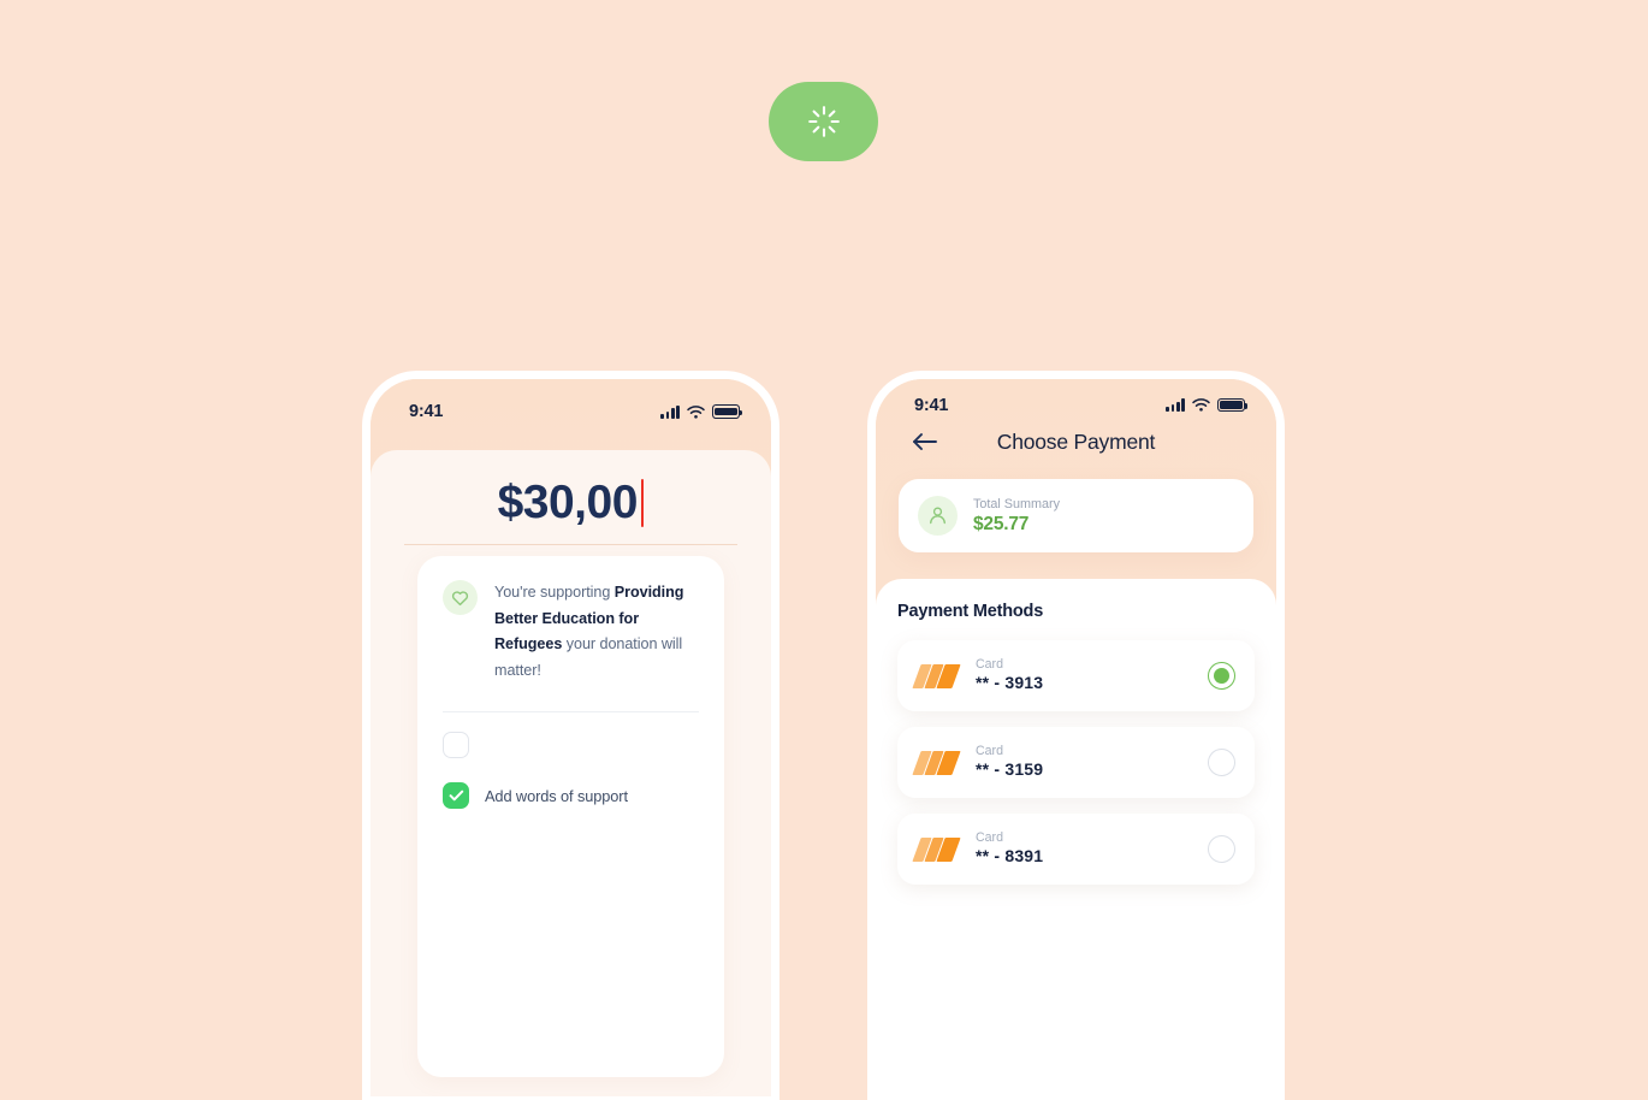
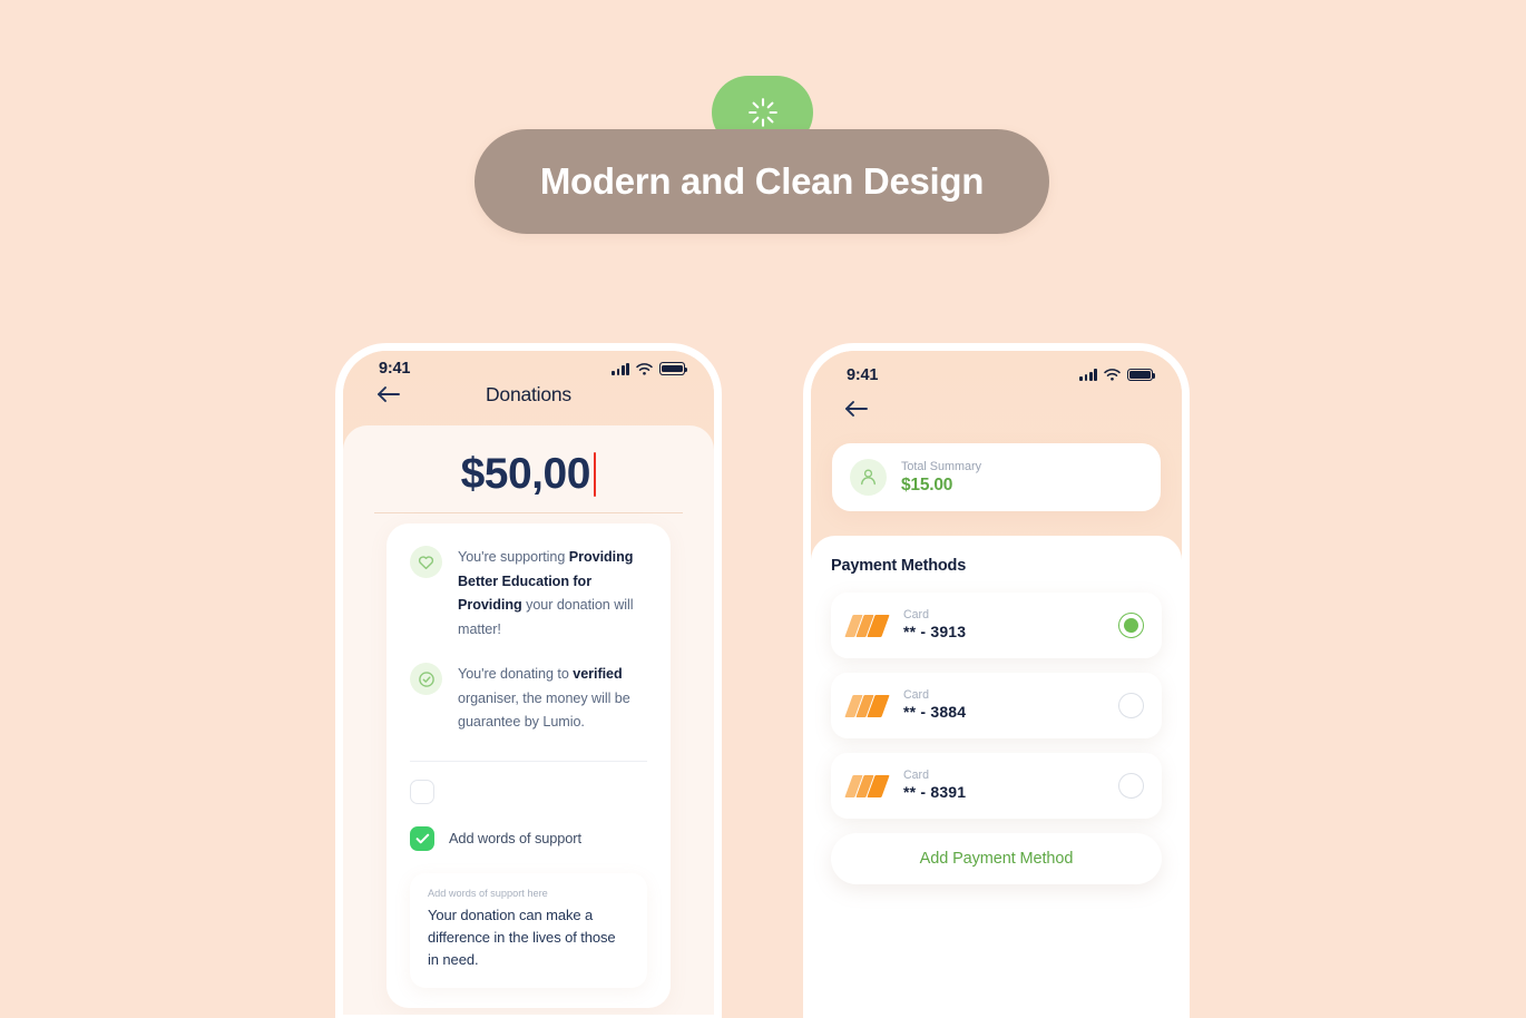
+ Modern and Clean Design
  9:41
+ Donations
- $30,00
+ $50,00
- You're supporting Providing Better Education for Refugees your donation will matter!
+ You're supporting Providing Better Education for Providing your donation will matter!
+ You're donating to verified organiser, the money will be guarantee by Lumio.
  Add words of support
+ Add words of support here
+ Your donation can make a difference in the lives of those in need.
  9:41
- Choose Payment
  Total Summary
- $25.77
+ $15.00
  Payment Methods
  Card
  ** - 3913
  Card
- ** - 3159
+ ** - 3884
  Card
  ** - 8391
+ Add Payment Method
